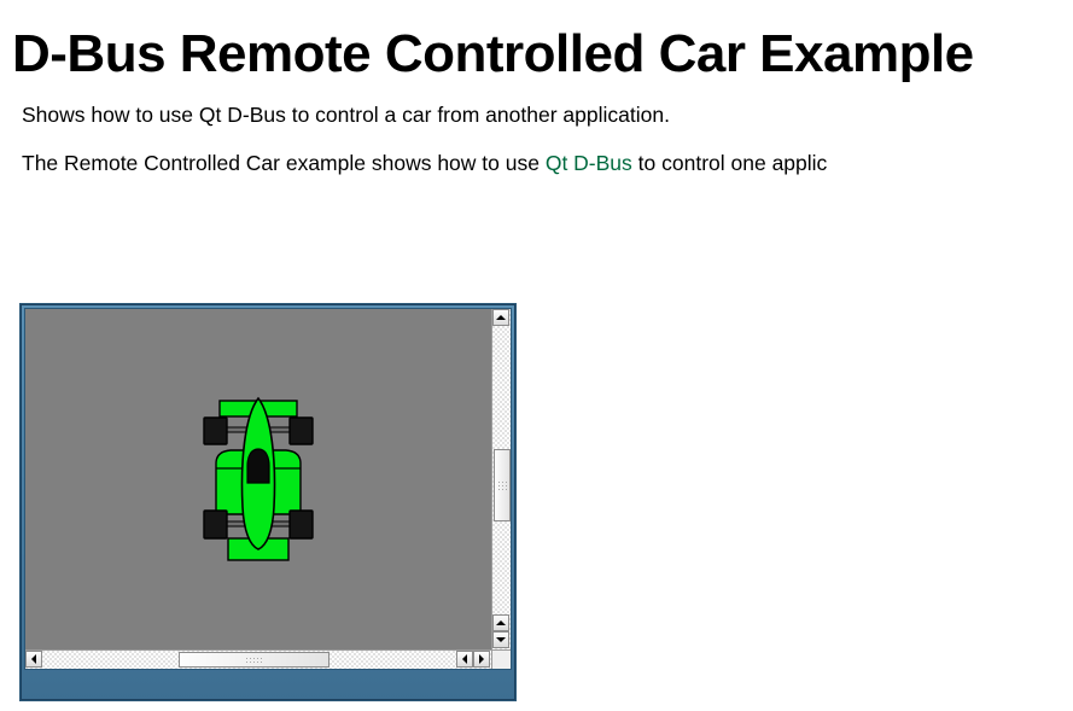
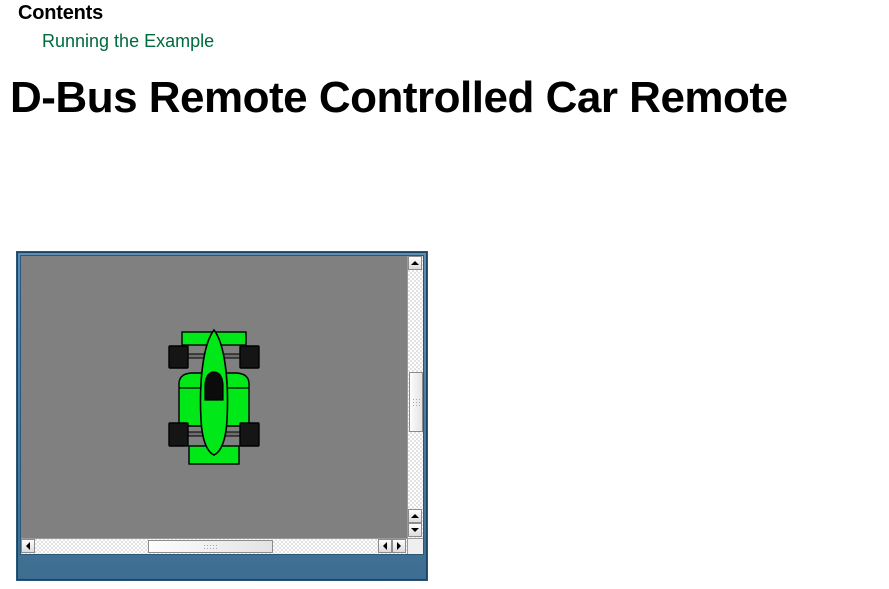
+ Contents
+ Running the Example
- D-Bus Remote Controlled Car Example
+ D-Bus Remote Controlled Car Remote
- Shows how to use Qt D-Bus to control a car from another application.
- The Remote Controlled Car example shows how to use Qt D-Bus to control one applic
